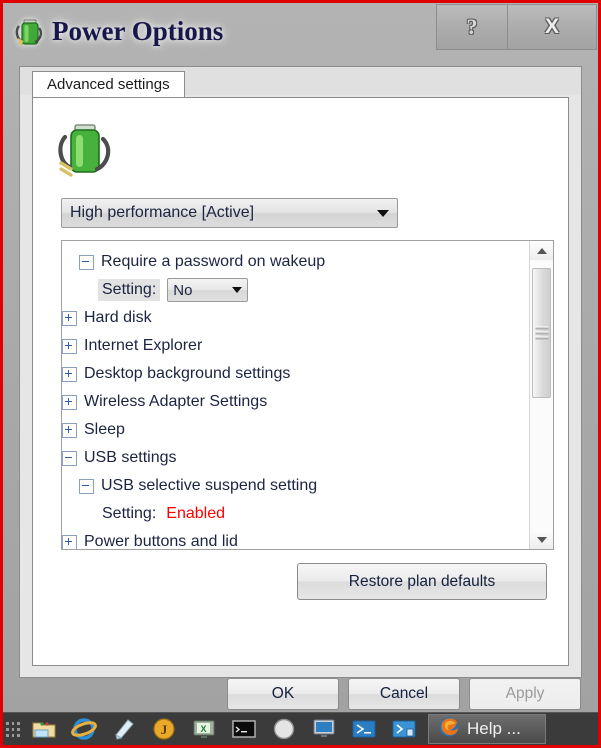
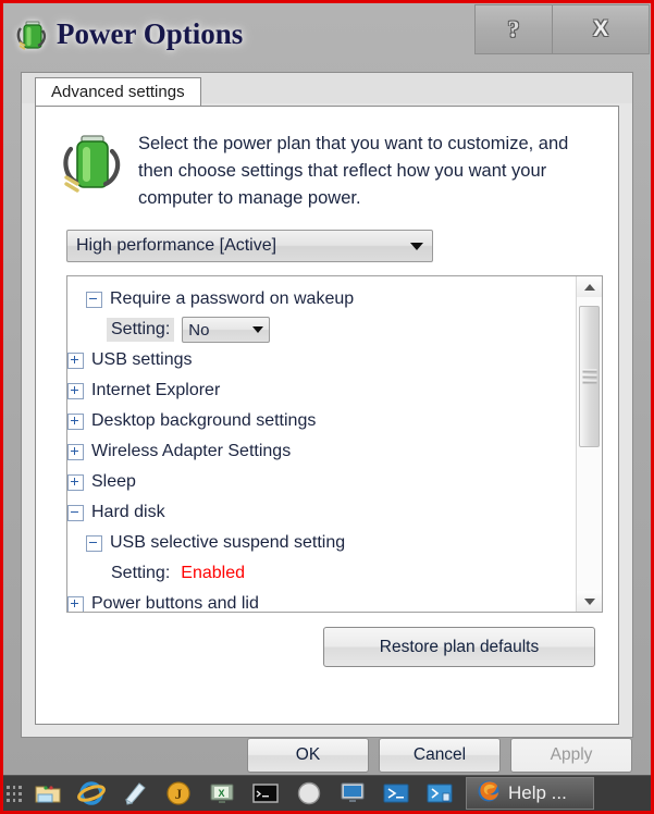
  Power Options
  ?
  X
  Advanced settings
+ Select the power plan that you want to customize, and then choose settings that reflect how you want your computer to manage power.
  High performance [Active]
  Require a password on wakeup
  Setting:
  No
- Hard disk
+ USB settings
  Internet Explorer
  Desktop background settings
  Wireless Adapter Settings
  Sleep
- USB settings
+ Hard disk
  USB selective suspend setting
  Setting:
  Enabled
  Power buttons and lid
  Restore plan defaults
  OK
  Cancel
  Apply
  J
  X
  Help ...
